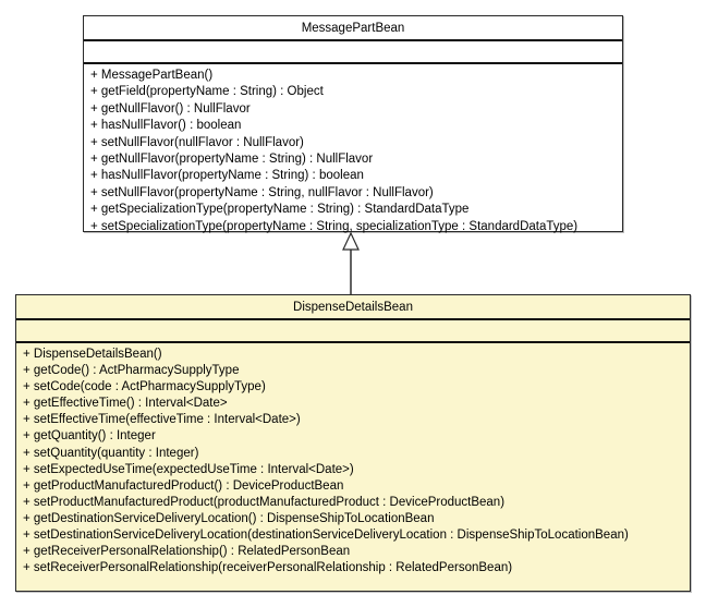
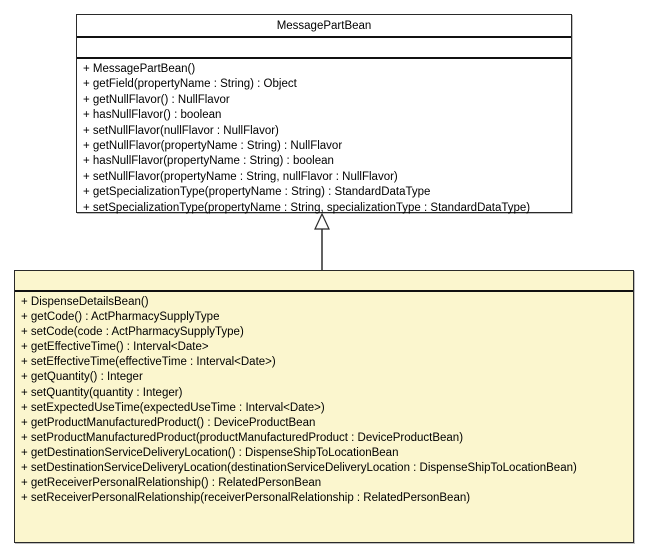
  MessagePartBean
  + MessagePartBean()
  + getField(propertyName : String) : Object
  + getNullFlavor() : NullFlavor
  + hasNullFlavor() : boolean
  + setNullFlavor(nullFlavor : NullFlavor)
  + getNullFlavor(propertyName : String) : NullFlavor
  + hasNullFlavor(propertyName : String) : boolean
  + setNullFlavor(propertyName : String, nullFlavor : NullFlavor)
  + getSpecializationType(propertyName : String) : StandardDataType
  + setSpecializationType(propertyName : String, specializationType : StandardDataType)
- DispenseDetailsBean
  + DispenseDetailsBean()
  + getCode() : ActPharmacySupplyType
  + setCode(code : ActPharmacySupplyType)
  + getEffectiveTime() : Interval<Date>
  + setEffectiveTime(effectiveTime : Interval<Date>)
  + getQuantity() : Integer
  + setQuantity(quantity : Integer)
  + setExpectedUseTime(expectedUseTime : Interval<Date>)
  + getProductManufacturedProduct() : DeviceProductBean
  + setProductManufacturedProduct(productManufacturedProduct : DeviceProductBean)
  + getDestinationServiceDeliveryLocation() : DispenseShipToLocationBean
  + setDestinationServiceDeliveryLocation(destinationServiceDeliveryLocation : DispenseShipToLocationBean)
  + getReceiverPersonalRelationship() : RelatedPersonBean
  + setReceiverPersonalRelationship(receiverPersonalRelationship : RelatedPersonBean)
